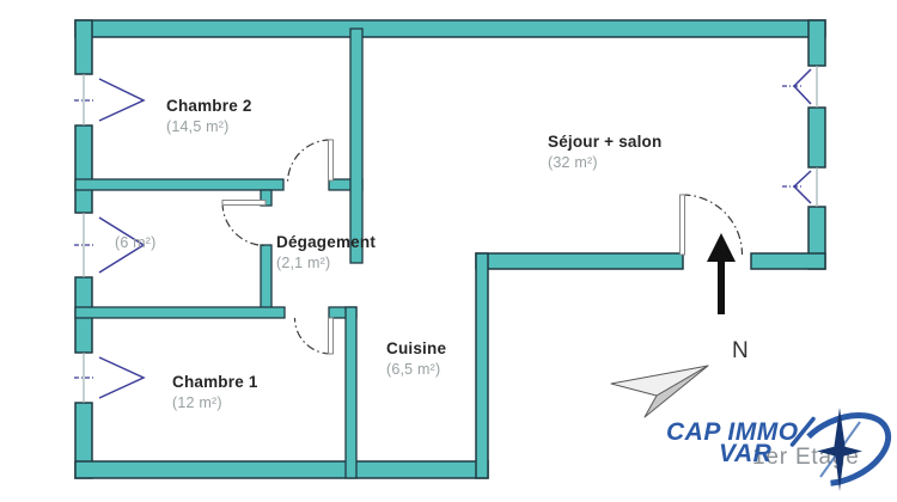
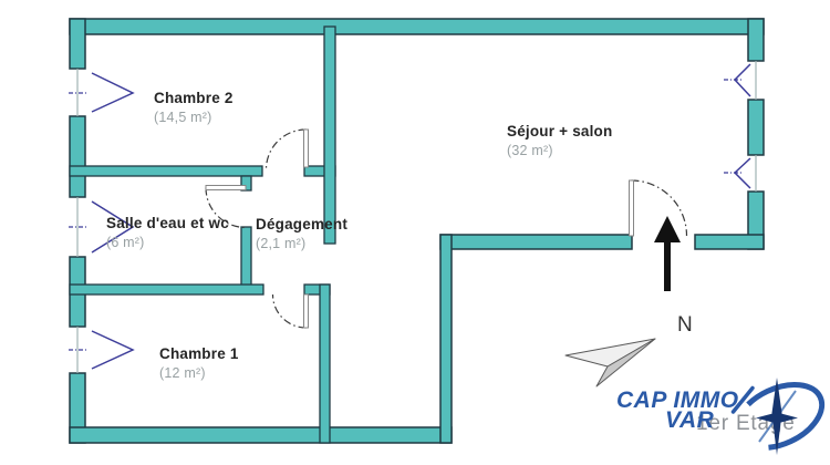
  N
  1er Etae
  CAP IMMO
  VAR
  Chambre 2
  (14,5 m²)
+ Salle d'eau et wc
  (6 m²)
  Dégagement
  (2,1 m²)
  Chambre 1
  (12 m²)
- Cuisine
- (6,5 m²)
  Séjour + salon
  (32 m²)
